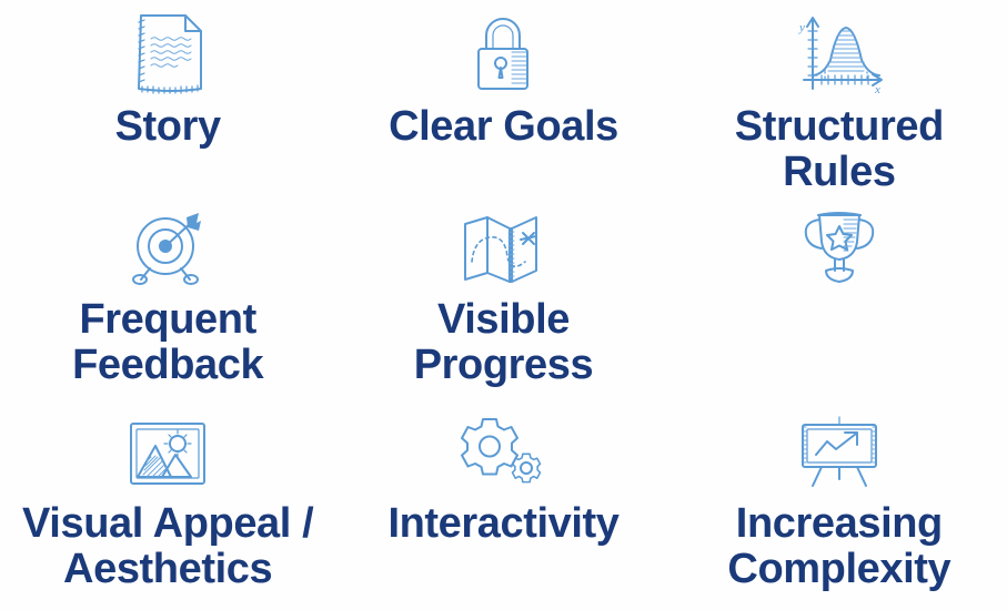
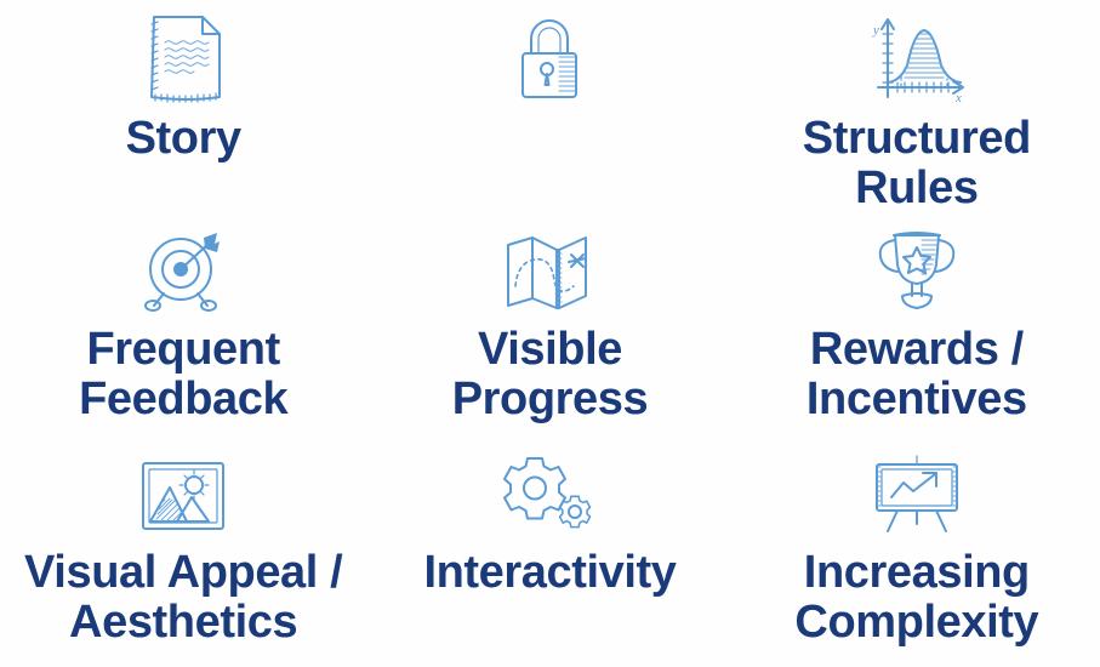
  Story
- Clear Goals
  y
  x
  Structured
  Rules
  Frequent
  Feedback
  Visible Progress
+ Rewards /
+ Incentives
  Visual Appeal /
  Aesthetics
  Interactivity
  Increasing
  Complexity
